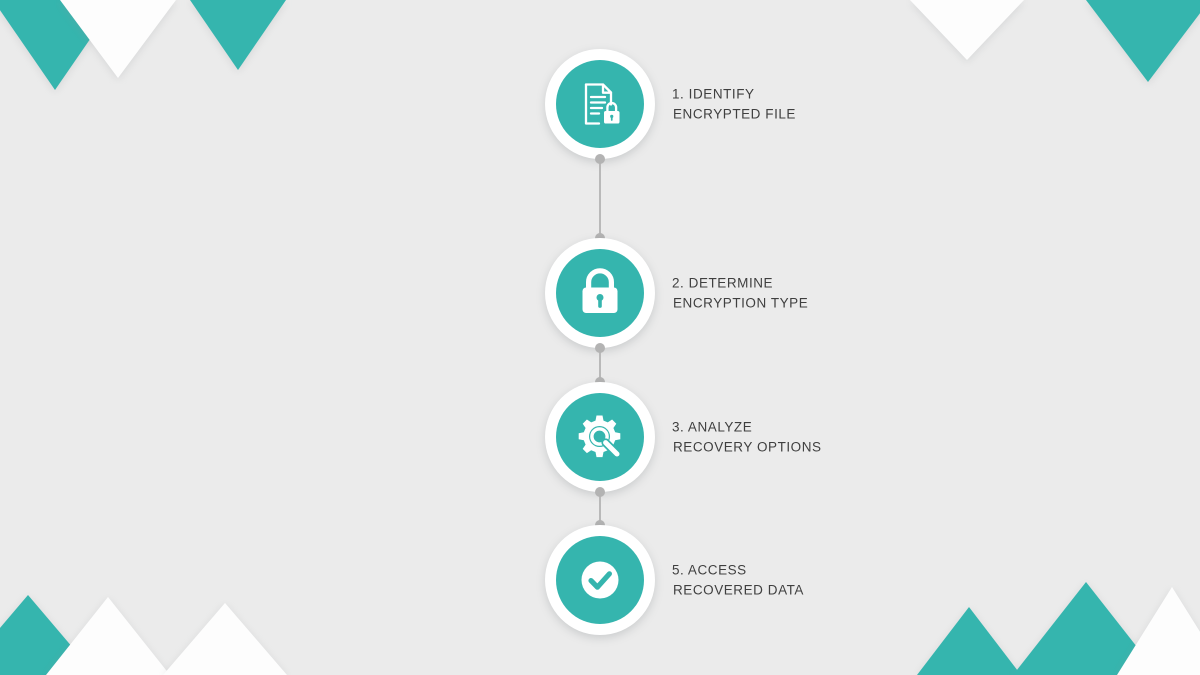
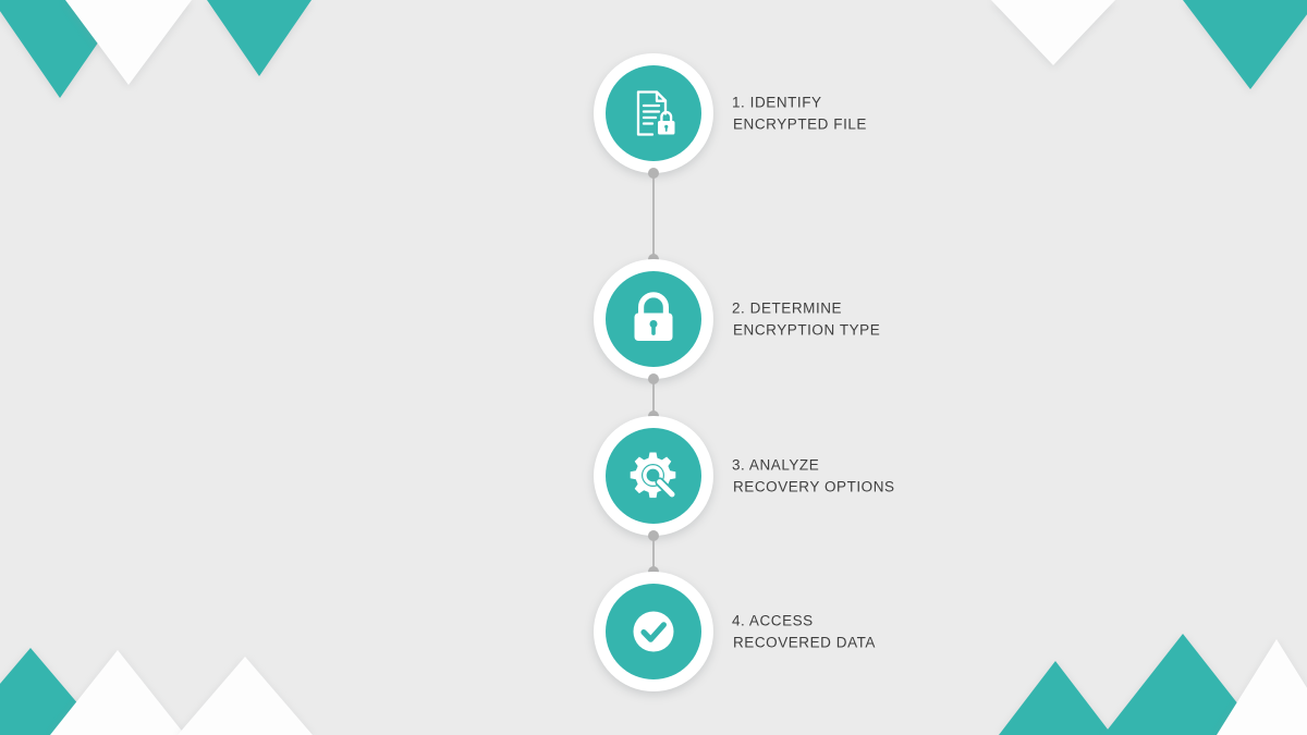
  1. IDENTIFY
  ENCRYPTED FILE
  2. DETERMINE
  ENCRYPTION TYPE
  3. ANALYZE
  RECOVERY OPTIONS
- 5. ACCESS
+ 4. ACCESS
  RECOVERED DATA
